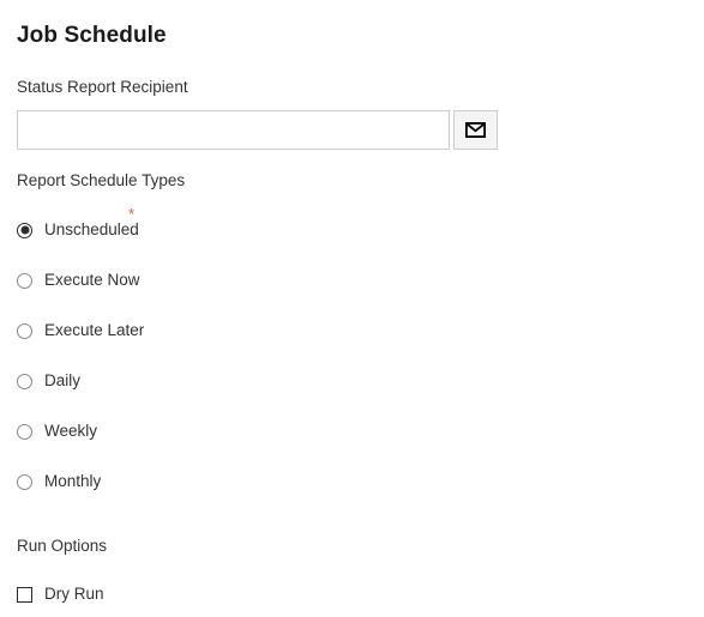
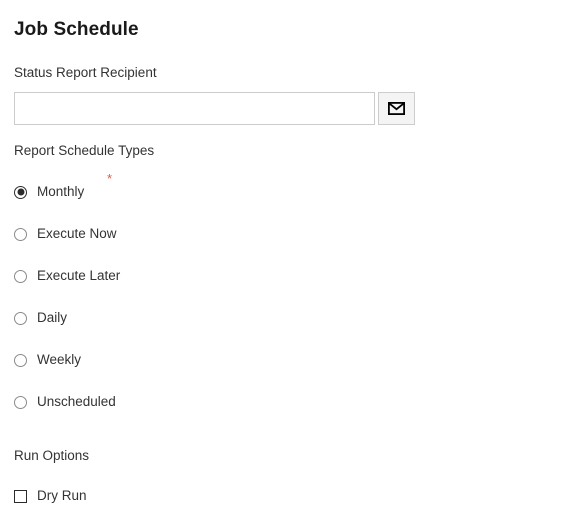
  Job Schedule
  Status Report Recipient
  Report Schedule Types
  *
- Unscheduled
+ Monthly
  Execute Now
  Execute Later
  Daily
  Weekly
- Monthly
+ Unscheduled
  Run Options
  Dry Run
